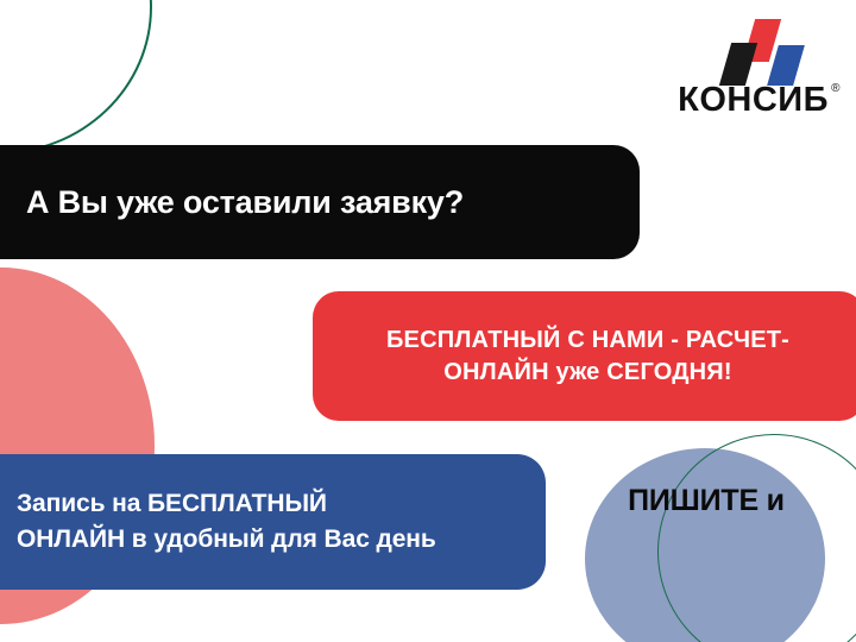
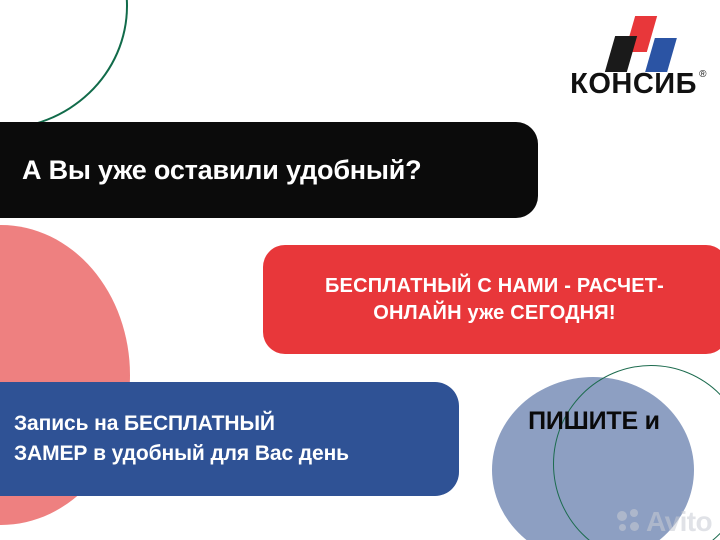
  КОНСИБ
  ®
- А Вы уже оставили заявку?
+ А Вы уже оставили удобный?
  БЕСПЛАТНЫЙ С НАМИ - РАСЧЕТ-
  ОНЛАЙН уже СЕГОДНЯ!
  Запись на БЕСПЛАТНЫЙ
- ОНЛАЙН в удобный для Вас день
+ ЗАМЕР в удобный для Вас день
  ПИШИТЕ и
+ Avito
